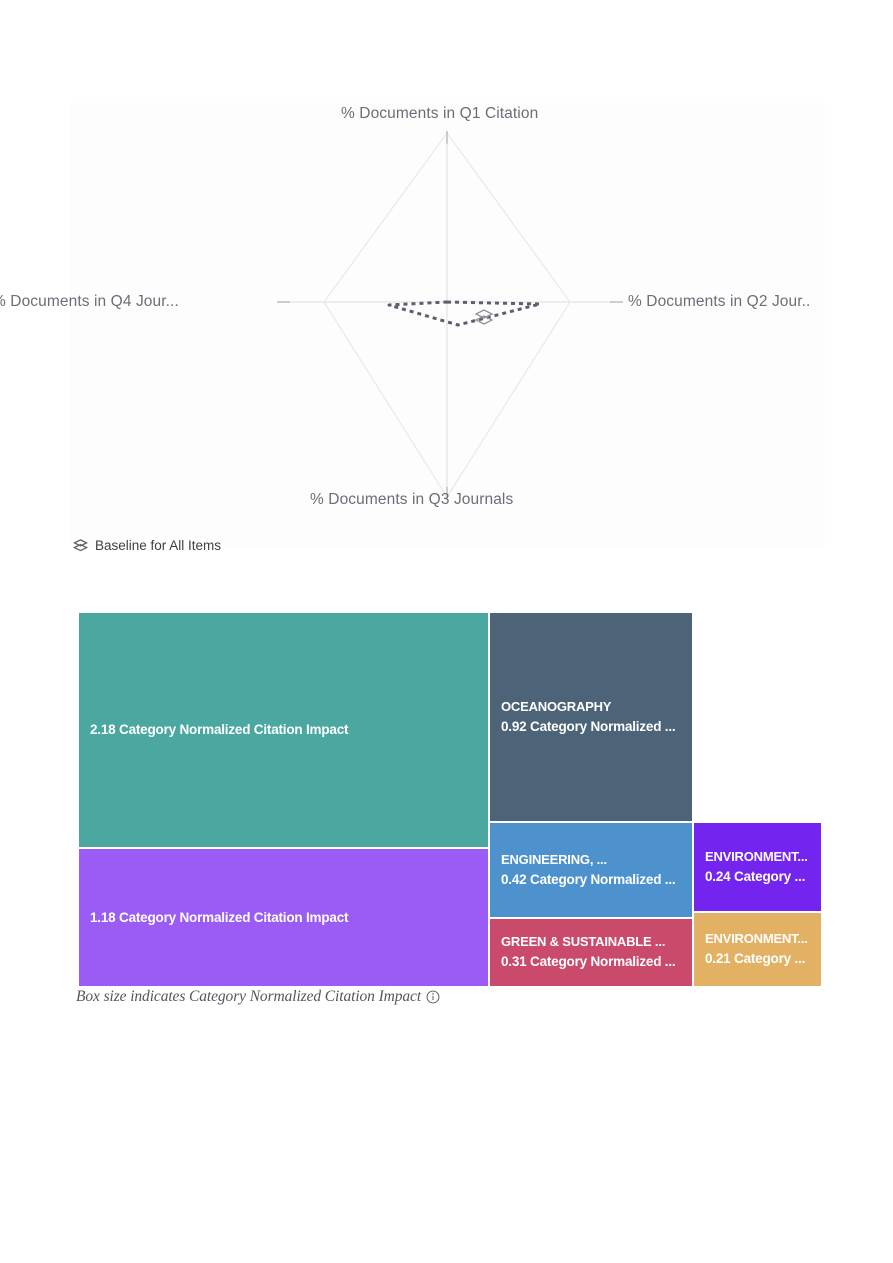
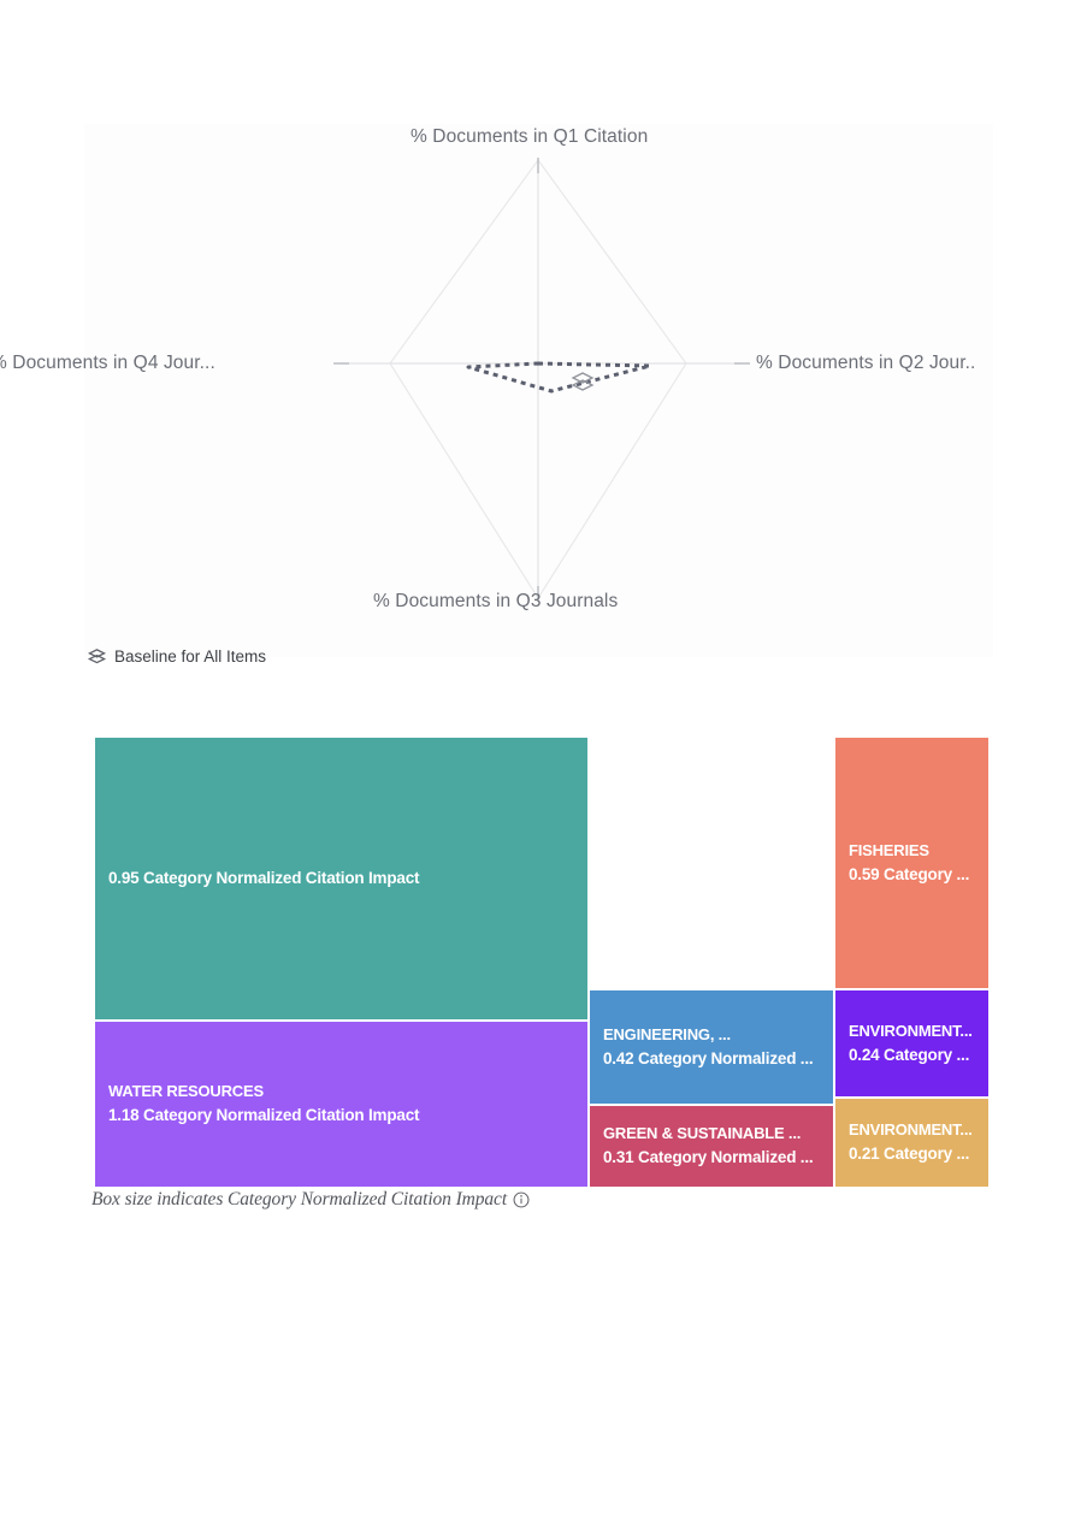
  % Documents in Q1 Citation
  % Documents in Q2 Jour..
  % Documents in Q3 Journals
  Documents in Q4 Jour...
  Baseline for All Items
- 2.18 Category Normalized Citation Impact
+ 0.95 Category Normalized Citation Impact
+ WATER RESOURCES
  1.18 Category Normalized Citation Impact
- OCEANOGRAPHY
- 0.92 Category Normalized ...
  ENGINEERING, ...
  0.42 Category Normalized ...
  GREEN & SUSTAINABLE ...
  0.31 Category Normalized ...
+ FISHERIES
+ 0.59 Category ...
  ENVIRONMENT...
  0.24 Category ...
  ENVIRONMENT...
  0.21 Category ...
  Box size indicates Category Normalized Citation Impact
